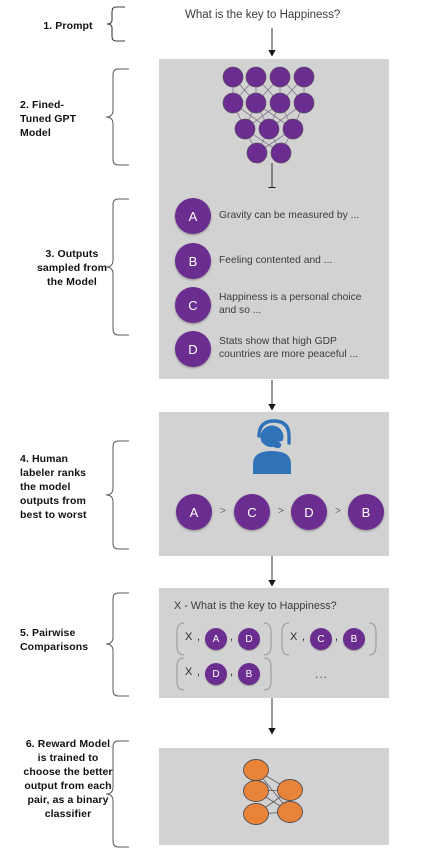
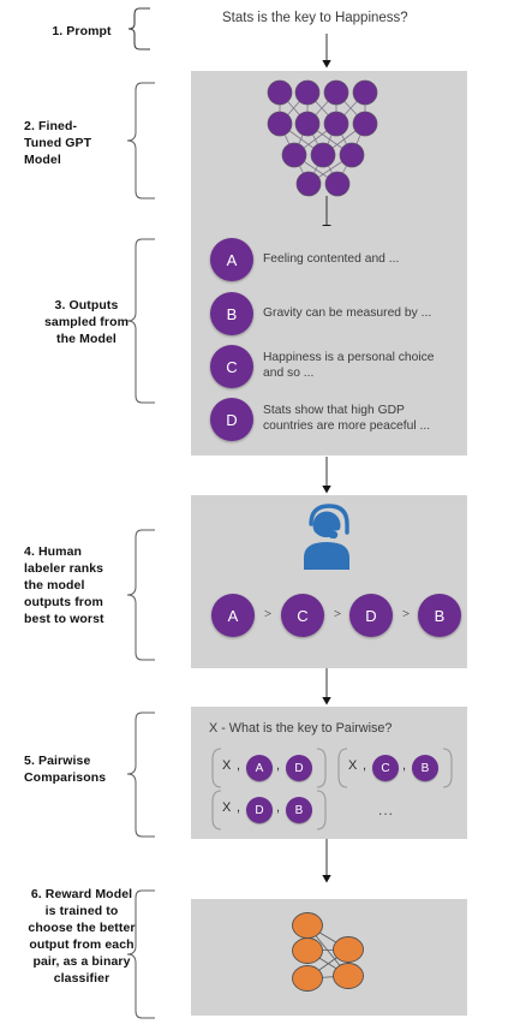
  1. Prompt
- What is the key to Happiness?
+ Stats is the key to Happiness?
  2. Fined-
  Tuned GPT
  Model
  3. Outputs
  sampled from
  the Model
  A
- Gravity can be measured by ...
+ Feeling contented and ...
  B
- Feeling contented and ...
+ Gravity can be measured by ...
  C
  Happiness is a personal choice
  and so ...
  D
  Stats show that high GDP
  countries are more peaceful ...
  4. Human
  labeler ranks
  the model
  outputs from
  best to worst
  A
  >
  C
  >
  D
  >
  B
  5. Pairwise
  Comparisons
- X - What is the key to Happiness?
+ X - What is the key to Pairwise?
  X
  ,
  A
  ,
  D
  X
  ,
  C
  ,
  B
  X
  ,
  D
  ,
  B
  ...
  6. Reward Model
  is trained to
  choose the better
  output from each
  pair, as a binary
  classifier
